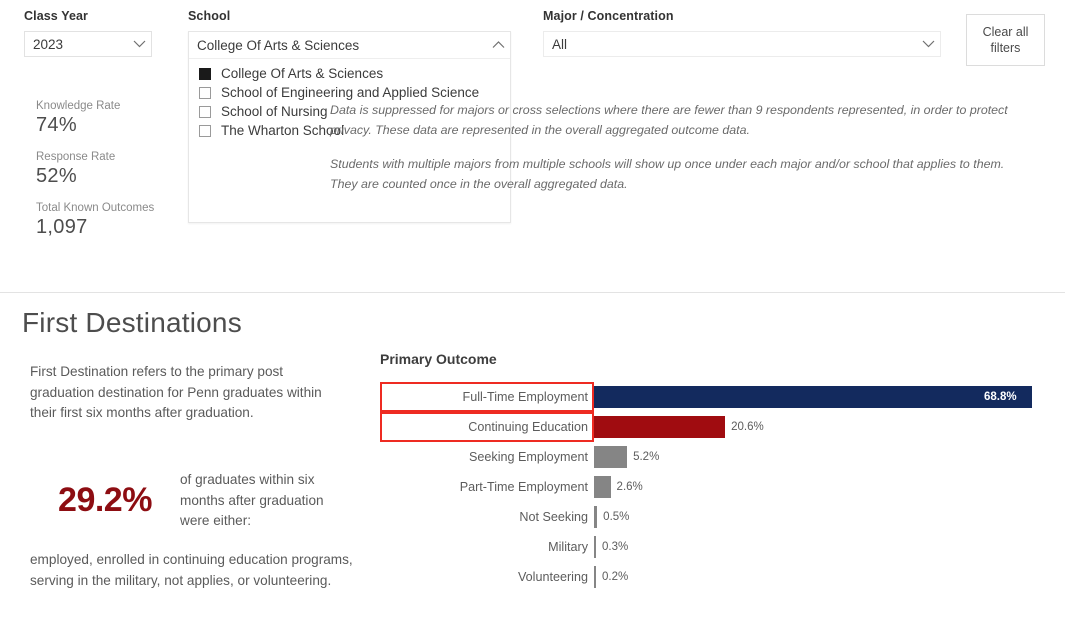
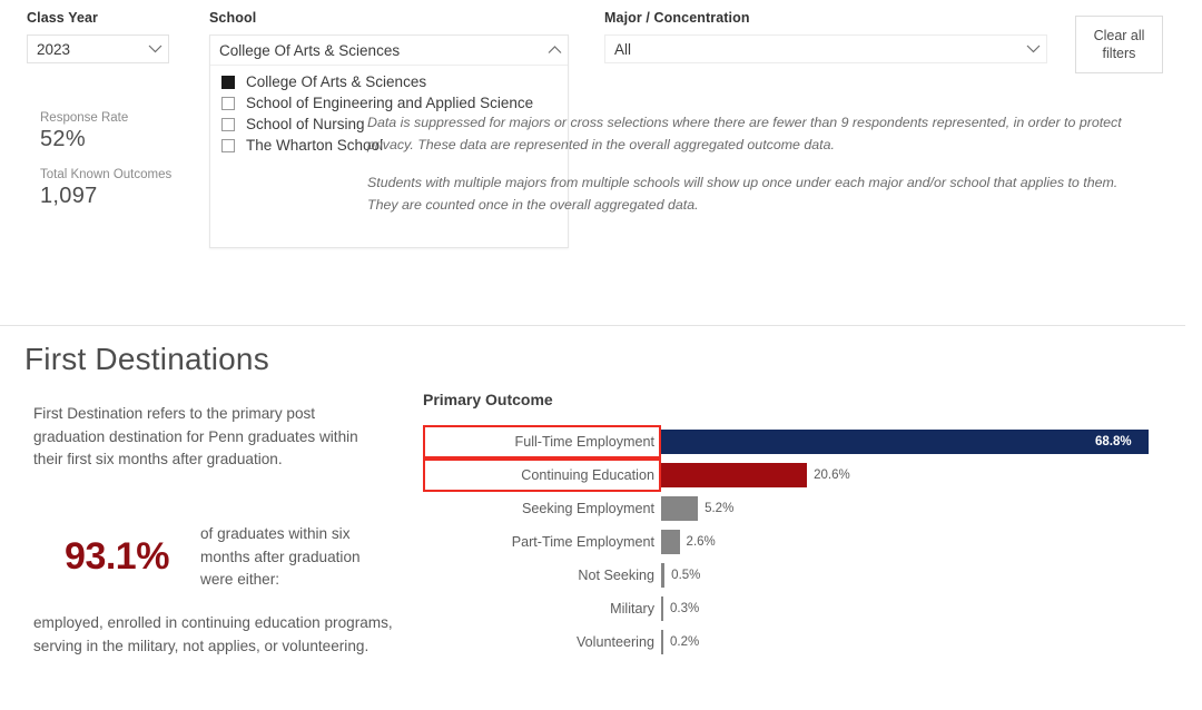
  Class Year
  2023
  School
  College Of Arts & Sciences
  College Of Arts & Sciences
  School of Engineering and Applied Science
  School of Nursing
  The Wharton School
  Major / Concentration
  All
  Clear all
  filters
- Knowledge Rate
- 74%
  Response Rate
  52%
  Total Known Outcomes
  1,097
  Data is suppressed for majors or cross selections where there are fewer than 9 respondents represented, in order to protect privacy. These data are represented in the overall aggregated outcome data.
  Students with multiple majors from multiple schools will show up once under each major and/or school that applies to them. They are counted once in the overall aggregated data.
  First Destinations
  First Destination refers to the primary post graduation destination for Penn graduates within their first six months after graduation.
- 29.2%
+ 93.1%
  of graduates within six months after graduation were either:
  employed, enrolled in continuing education programs, serving in the military, not applies, or volunteering.
  Primary Outcome
  Full-Time Employment
  68.8%
  Continuing Education
  20.6%
  Seeking Employment
  5.2%
  Part-Time Employment
  2.6%
  Not Seeking
  0.5%
  Military
  0.3%
  Volunteering
  0.2%
